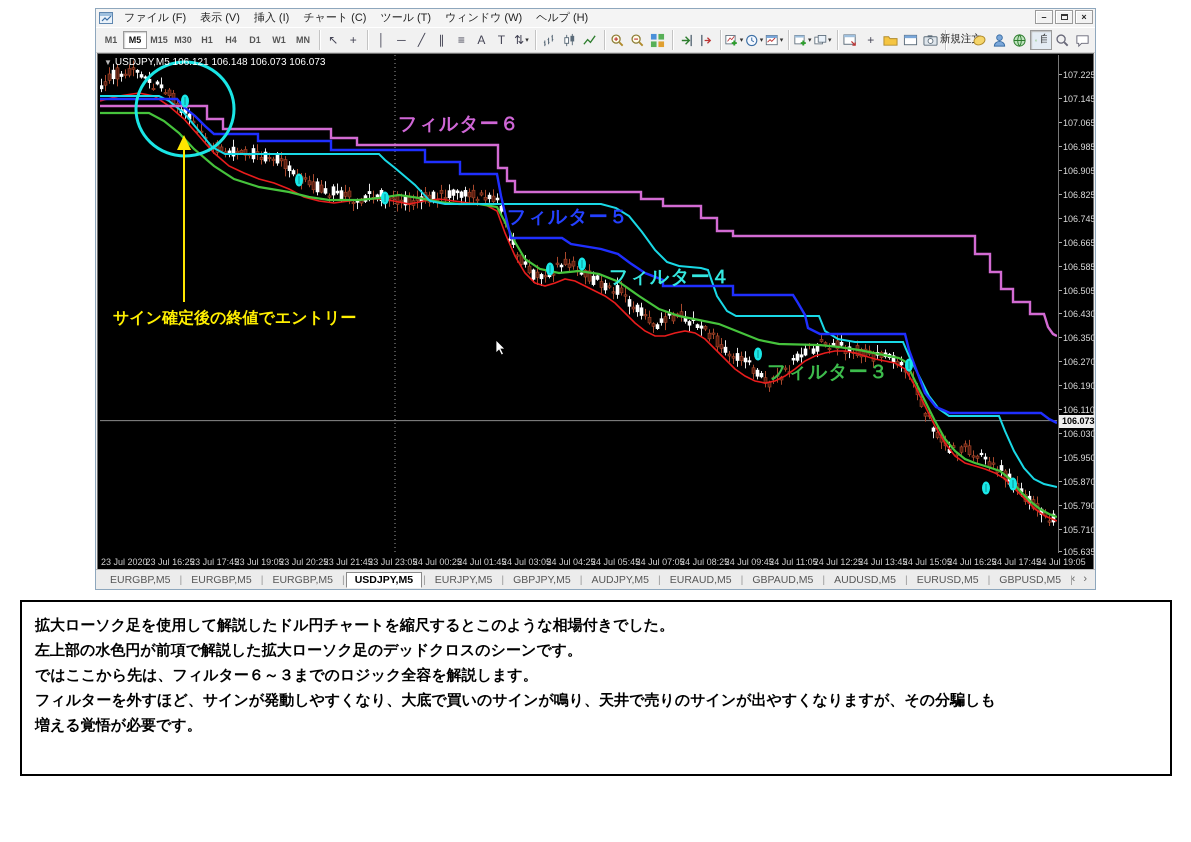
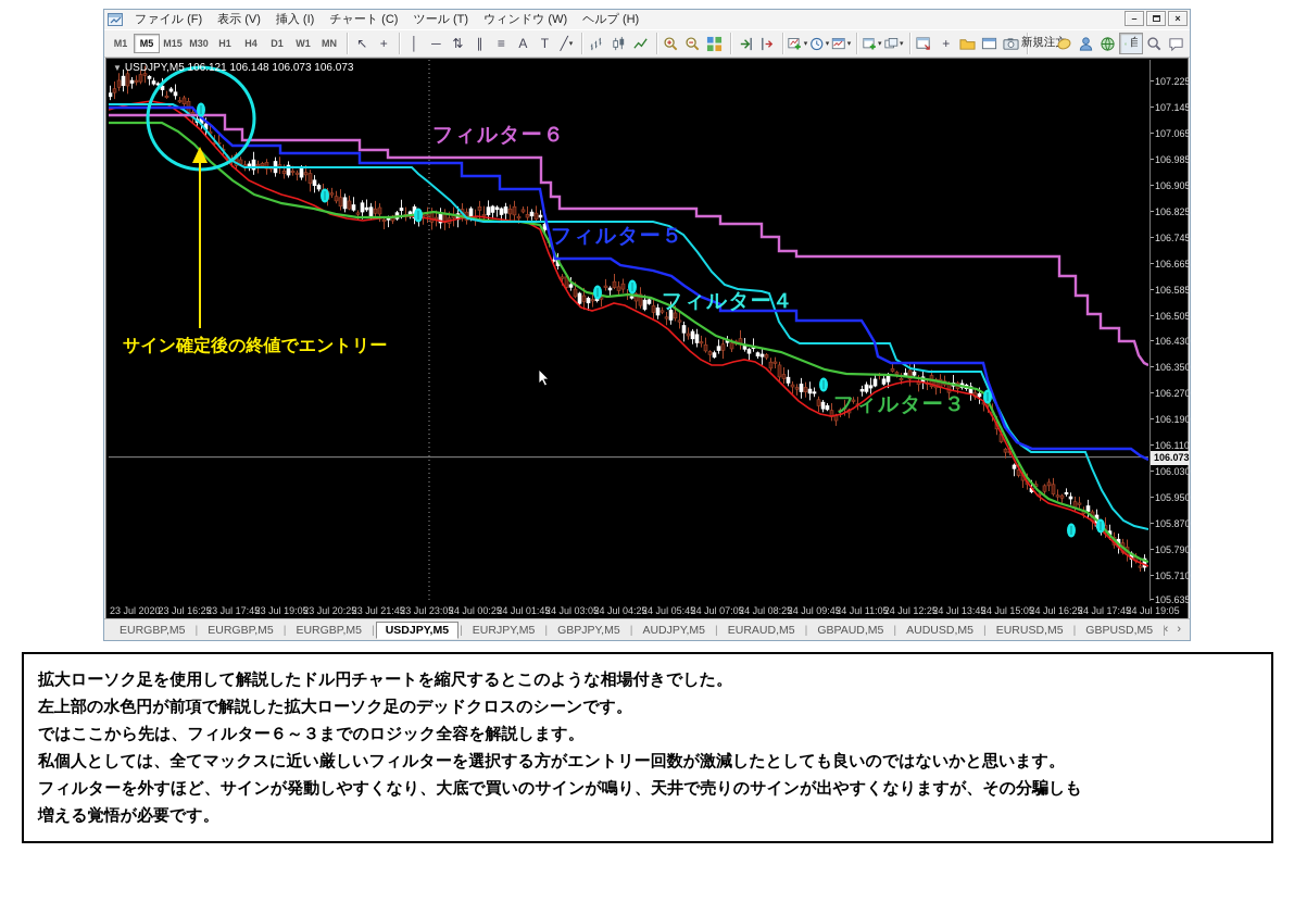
  ファイル (F)
  表示 (V)
  挿入 (I)
  チャート (C)
  ツール (T)
  ウィンドウ (W)
  ヘルプ (H)
  –
  ×
  M1
  M5
  M15
  M30
  H1
  H4
  D1
  W1
  MN
  ↖
  +
  │
  ─
- ╱
+ ⇅
  ∥
  ≡
  A
  T
- ⇅
+ ╱
  +
  新規注
  ▼ USDJPY,M5 106.121 106.148 106.073 106.073
  フィルター６
  フィルター５
  フィルター４
  フィルター３
  サイン確定後の終値でエントリー
  107.225
  107.145
  107.065
  106.985
  106.905
  106.825
  106.745
  106.665
  106.585
  106.505
  106.430
  106.350
  106.270
  106.190
  106.110
  106.030
  105.950
  105.870
  105.790
  105.710
  105.635
  106.073
  23 Jul 2020
  23 Jul 16:25
  23 Jul 17:45
  23 Jul 19:05
  23 Jul 20:25
  23 Jul 21:45
  23 Jul 23:05
  24 Jul 00:25
  24 Jul 01:45
  24 Jul 03:05
  24 Jul 04:25
  24 Jul 05:45
  24 Jul 07:05
  24 Jul 08:25
  24 Jul 09:45
  24 Jul 11:05
  24 Jul 12:25
  24 Jul 13:45
  24 Jul 15:05
  24 Jul 16:25
  24 Jul 17:45
  24 Jul 19:05
  EURGBP,M5
  |
  EURGBP,M5
  |
  EURGBP,M5
  |
  USDJPY,M5
  |
  EURJPY,M5
  |
  GBPJPY,M5
  |
  AUDJPY,M5
  |
  EURAUD,M5
  |
  GBPAUD,M5
  |
  AUDUSD,M5
  |
  EURUSD,M5
  |
  GBPUSD,M5
  |
  ‹
  ›
  拡大ローソク足を使用して解説したドル円チャートを縮尺するとこのような相場付きでした。
  左上部の水色円が前項で解説した拡大ローソク足のデッドクロスのシーンです。
  ではここから先は、フィルター６～３までのロジック全容を解説します。
+ 私個人としては、全てマックスに近い厳しいフィルターを選択する方がエントリー回数が激減したとしても良いのではないかと思います。
  フィルターを外すほど、サインが発動しやすくなり、大底で買いのサインが鳴り、天井で売りのサインが出やすくなりますが、その分騙しも
  増える覚悟が必要です。
